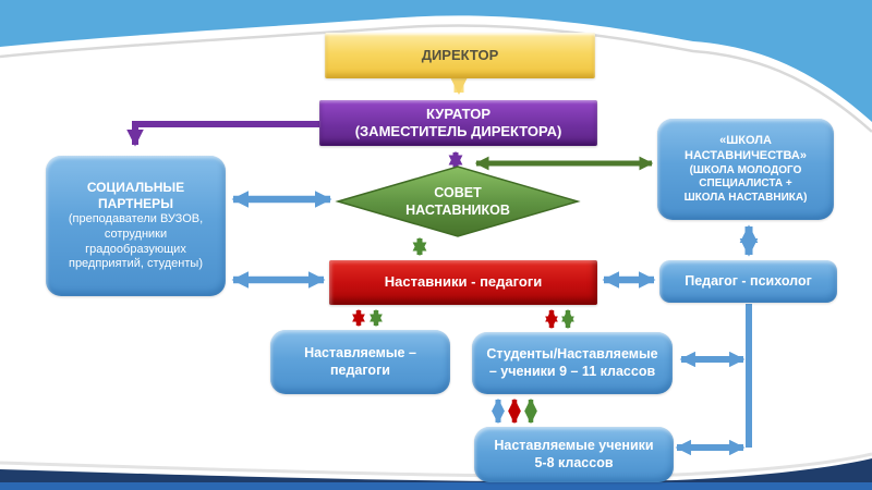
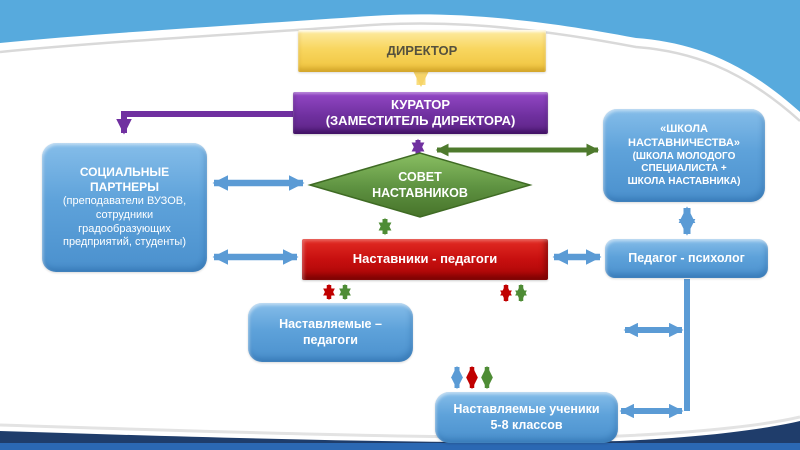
  ДИРЕКТОР
  КУРАТОР
  (ЗАМЕСТИТЕЛЬ ДИРЕКТОРА)
  СОЦИАЛЬНЫЕ
  ПАРТНЕРЫ
  (преподаватели ВУЗОВ,
  сотрудники
  градообразующих
  предприятий, студенты)
  СОВЕТ
  НАСТАВНИКОВ
  «ШКОЛА
  НАСТАВНИЧЕСТВА»
  (ШКОЛА МОЛОДОГО
  СПЕЦИАЛИСТА +
  ШКОЛА НАСТАВНИКА)
  Наставники - педагоги
  Педагог - психолог
  Наставляемые –
  педагоги
- Студенты/Наставляемые
- – ученики 9 – 11 классов
  Наставляемые ученики
  5-8 классов
